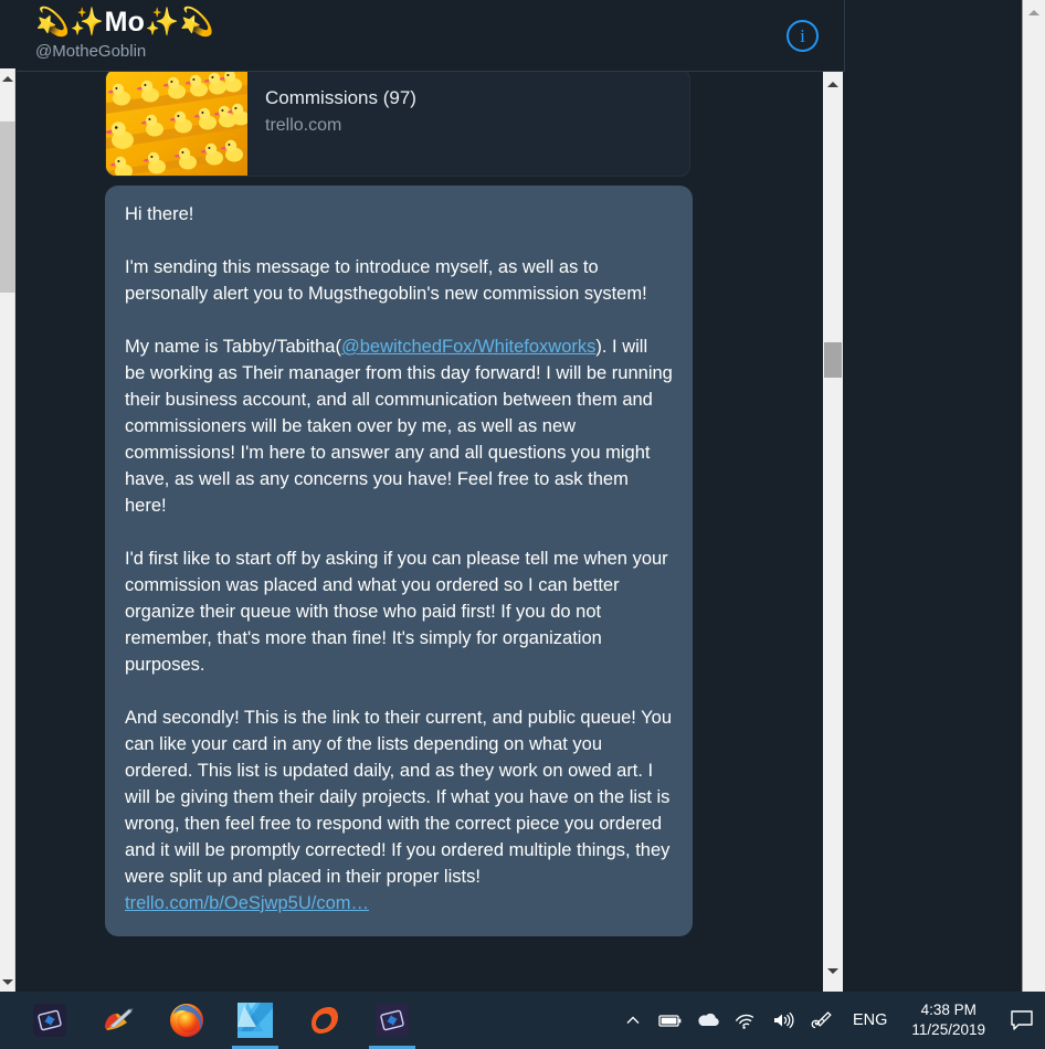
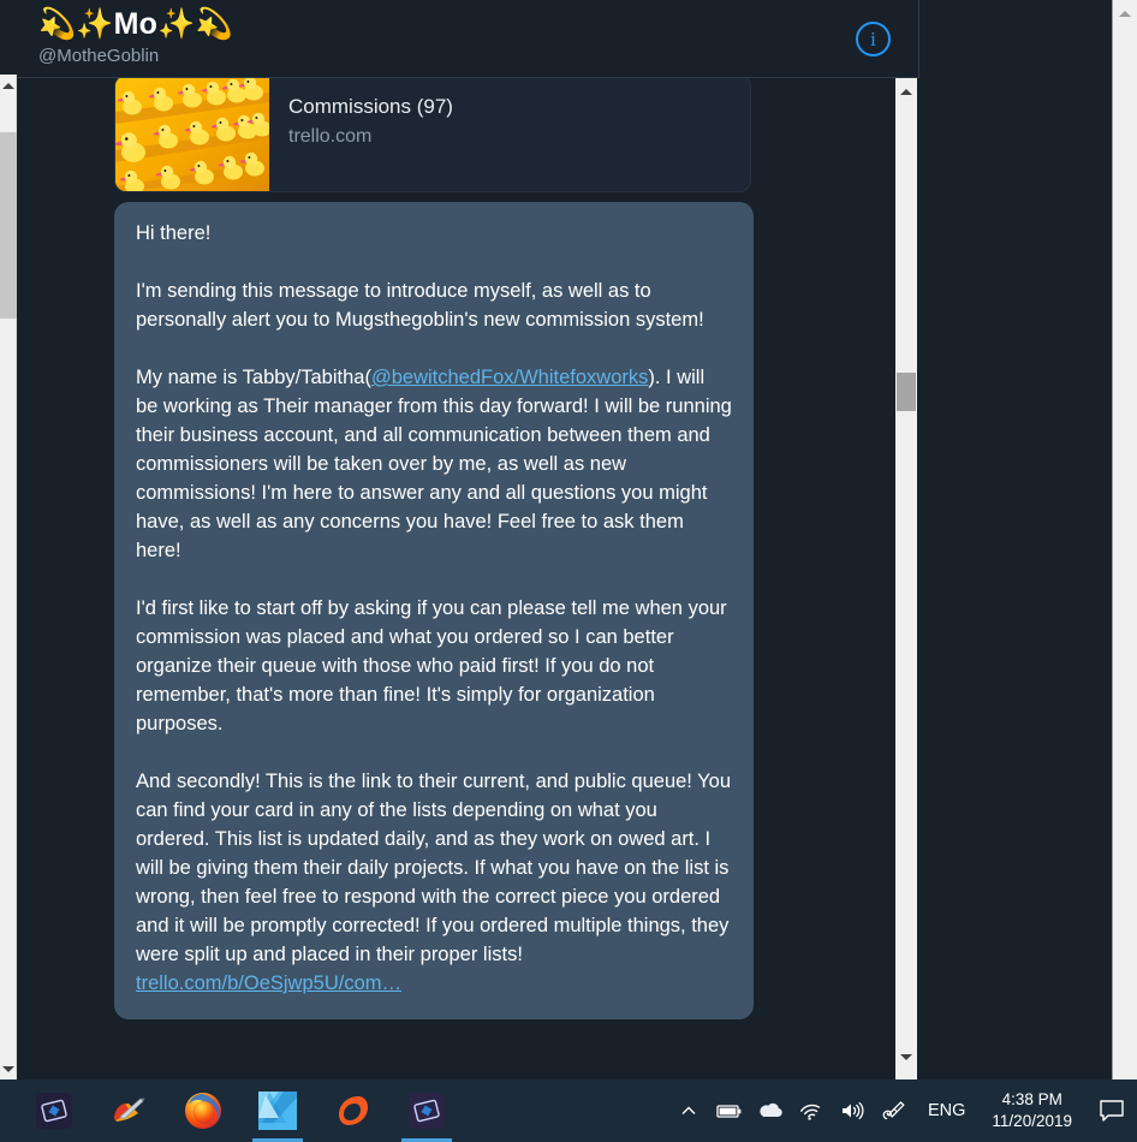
  💫✨Mo✨💫
  @MotheGoblin
  i
  Commissions (97)
  trello.com
  Hi there!
  I'm sending this message to introduce myself, as well as to personally alert you to Mugsthegoblin's new commission system!
  My name is Tabby/Tabitha(@bewitchedFox/Whitefoxworks). I will be working as Their manager from this day forward! I will be running their business account, and all communication between them and commissioners will be taken over by me, as well as new commissions! I'm here to answer any and all questions you might have, as well as any concerns you have! Feel free to ask them here!
  I'd first like to start off by asking if you can please tell me when your commission was placed and what you ordered so I can better organize their queue with those who paid first! If you do not remember, that's more than fine! It's simply for organization purposes.
- And secondly! This is the link to their current, and public queue! You can like your card in any of the lists depending on what you ordered. This list is updated daily, and as they work on owed art. I will be giving them their daily projects. If what you have on the list is wrong, then feel free to respond with the correct piece you ordered and it will be promptly corrected! If you ordered multiple things, they were split up and placed in their proper lists!
+ And secondly! This is the link to their current, and public queue! You can find your card in any of the lists depending on what you ordered. This list is updated daily, and as they work on owed art. I will be giving them their daily projects. If what you have on the list is wrong, then feel free to respond with the correct piece you ordered and it will be promptly corrected! If you ordered multiple things, they were split up and placed in their proper lists!
  trello.com/b/OeSjwp5U/com…
  ENG
  4:38 PM
- 11/25/2019
+ 11/20/2019
